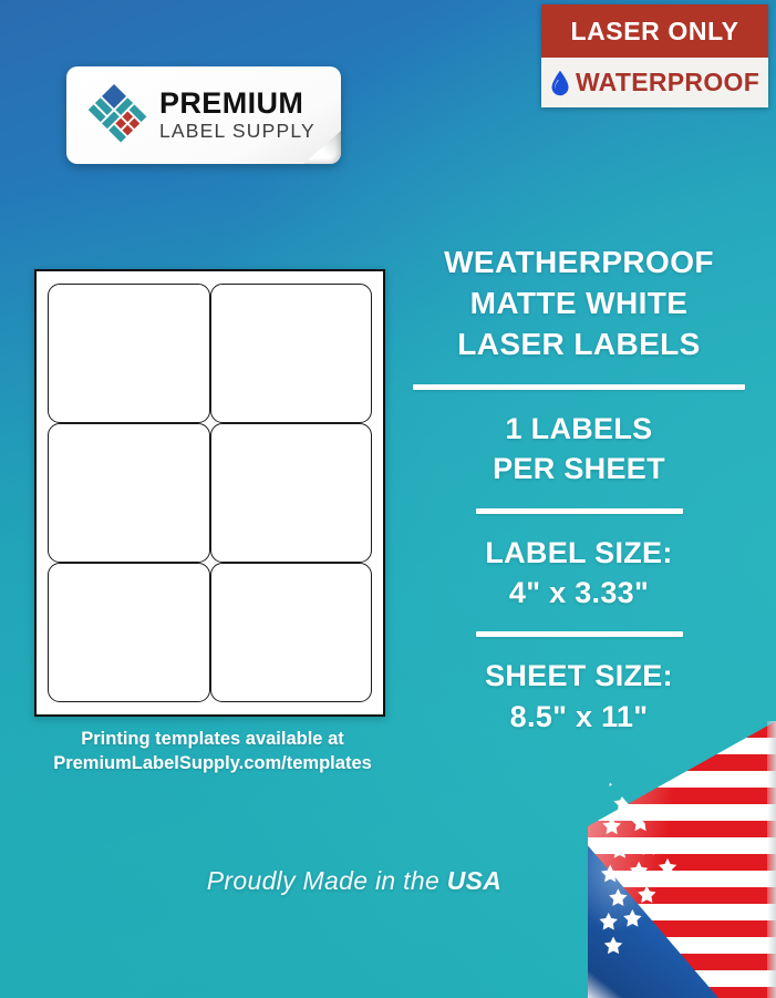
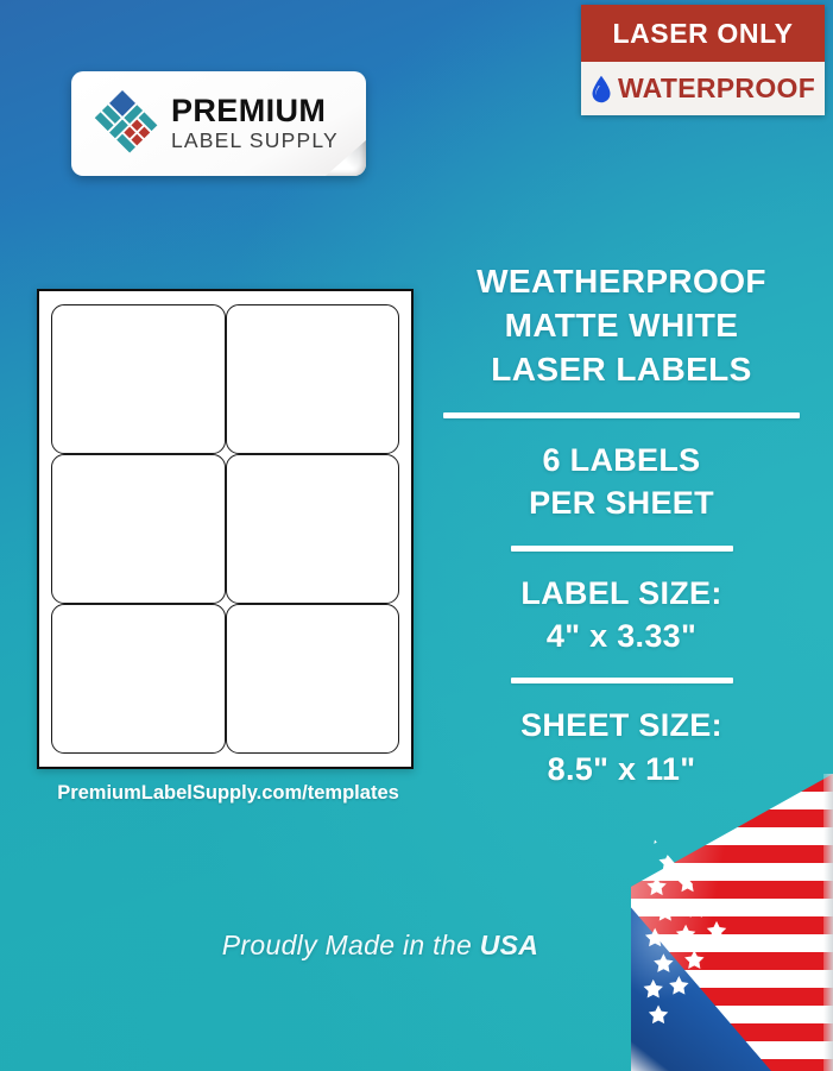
  LASER ONLY
  WATERPROOF
  PREMIUM
  LABEL SUPPLY
- Printing templates available at
  PremiumLabelSupply.com/templates
  WEATHERPROOF
  MATTE WHITE
  LASER LABELS
- 1 LABELS
+ 6 LABELS
  PER SHEET
  LABEL SIZE:
  4" x 3.33"
  SHEET SIZE:
  8.5" x 11"
  Proudly Made in the USA
